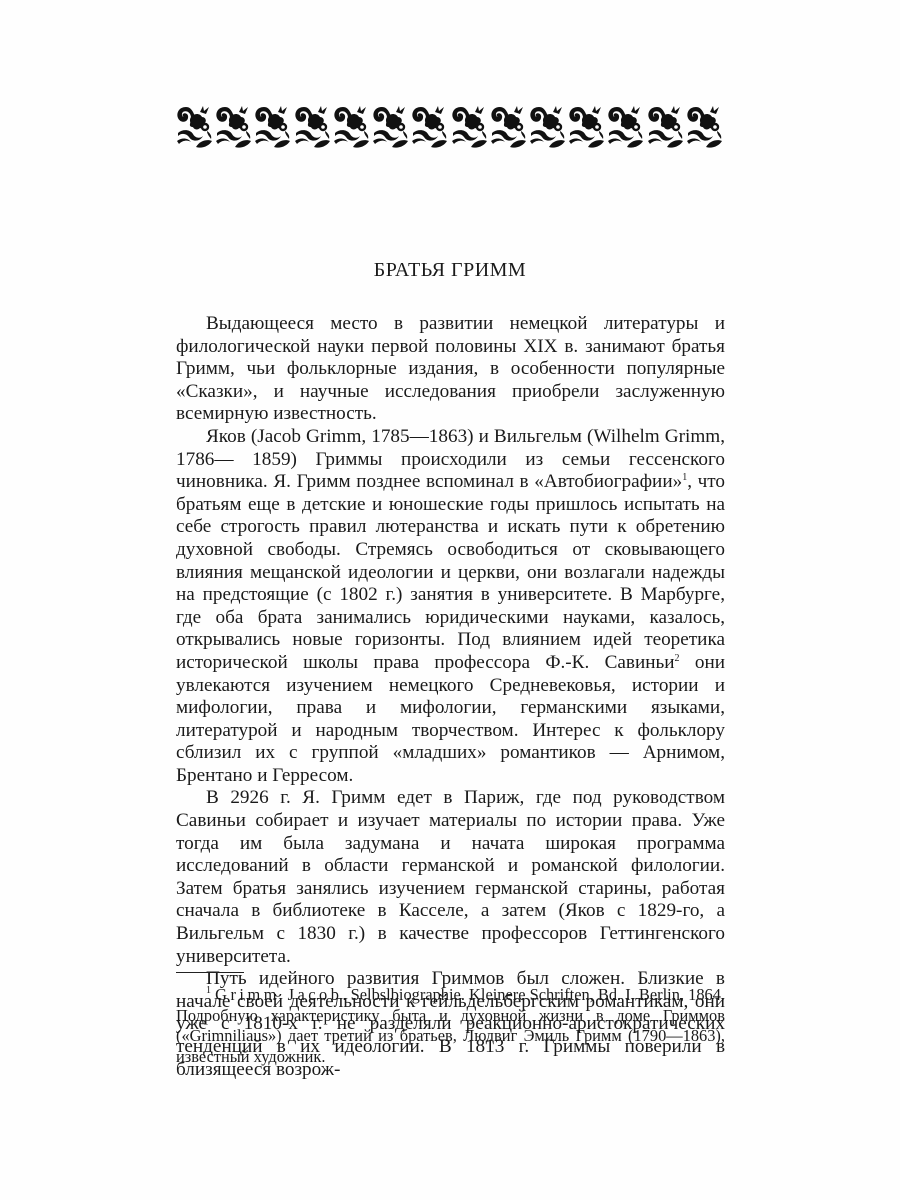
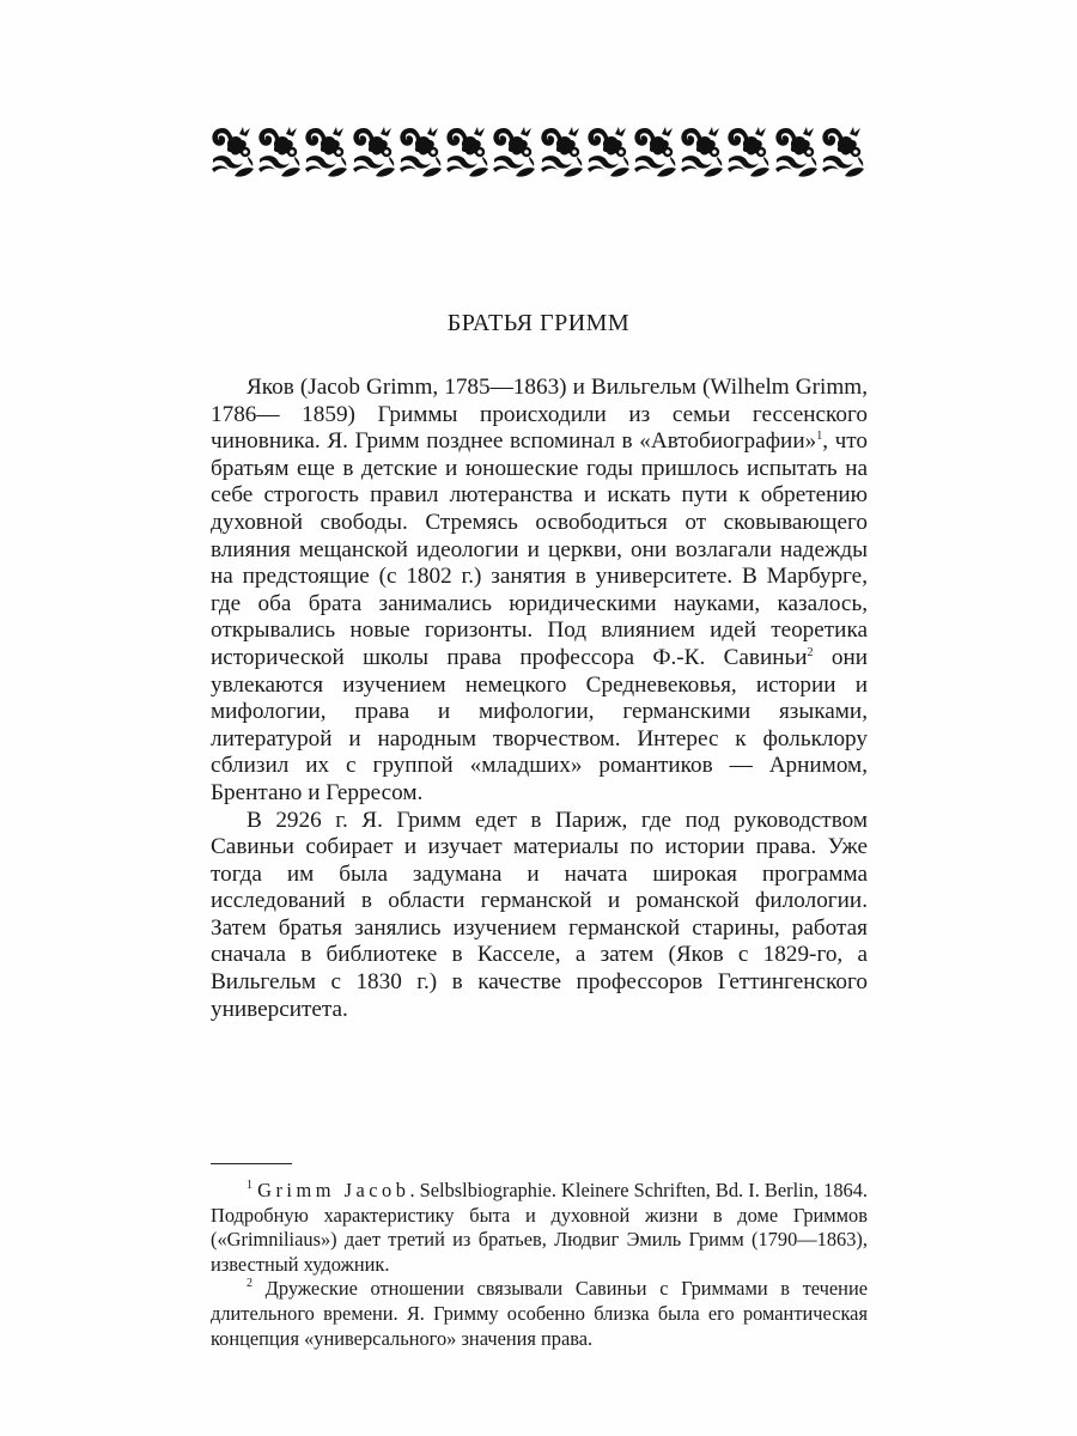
  БРАТЬЯ ГРИММ
- Выдающееся место в развитии немецкой литературы и филологической науки первой половины XIX в. занимают братья Гримм, чьи фольклорные издания, в особенности популярные «Сказки», и научные исследования приобрели заслуженную всемирную известность.
  Яков (Jacob Grimm, 1785—1863) и Вильгельм (Wilhelm Grimm, 1786— 1859) Гриммы происходили из семьи гессенского чиновника. Я. Гримм позднее вспоминал в «Автобиографии»1, что братьям еще в детские и юношеские годы пришлось испытать на себе строгость правил лютеранства и искать пути к обретению духовной свободы. Стремясь освободиться от сковывающего влияния мещанской идеологии и церкви, они возлагали надежды на предстоящие (с 1802 г.) занятия в университете. В Марбурге, где оба брата занимались юридическими науками, казалось, открывались новые горизонты. Под влиянием идей теоретика исторической школы права профессора Ф.-К. Савиньи2 они увлекаются изучением немецкого Средневековья, истории и мифологии, права и мифологии, германскими языками, литературой и народным творчеством. Интерес к фольклору сблизил их с группой «младших» романтиков — Арнимом, Брентано и Герресом.
  В 2926 г. Я. Гримм едет в Париж, где под руководством Савиньи собирает и изучает материалы по истории права. Уже тогда им была задумана и начата широкая программа исследований в области германской и романской филологии. Затем братья занялись изучением германской старины, работая сначала в библиотеке в Касселе, а затем (Яков с 1829-го, а Вильгельм с 1830 г.) в качестве профессоров Геттингенского университета.
- Путь идейного развития Гриммов был сложен. Близкие в начале своей деятельности к гейльдельбергским романтикам, они уже с 1810-х г. не разделяли реакционно-аристократических тенденций в их идеологии. В 1813 г. Гриммы поверили в близящееся возрож-
  1 Grimm Jacob. Selbslbiographie. Kleinere Schriften, Bd. I. Berlin, 1864. Подробную характеристику быта и духовной жизни в доме Гриммов («Grimniliaus») дает третий из братьев, Людвиг Эмиль Гримм (1790—1863), известный художник.
+ 2 Дружеские отношении связывали Савиньи с Гриммами в течение длительного времени. Я. Гримму особенно близка была его романтическая концепция «универсального» значения права.
